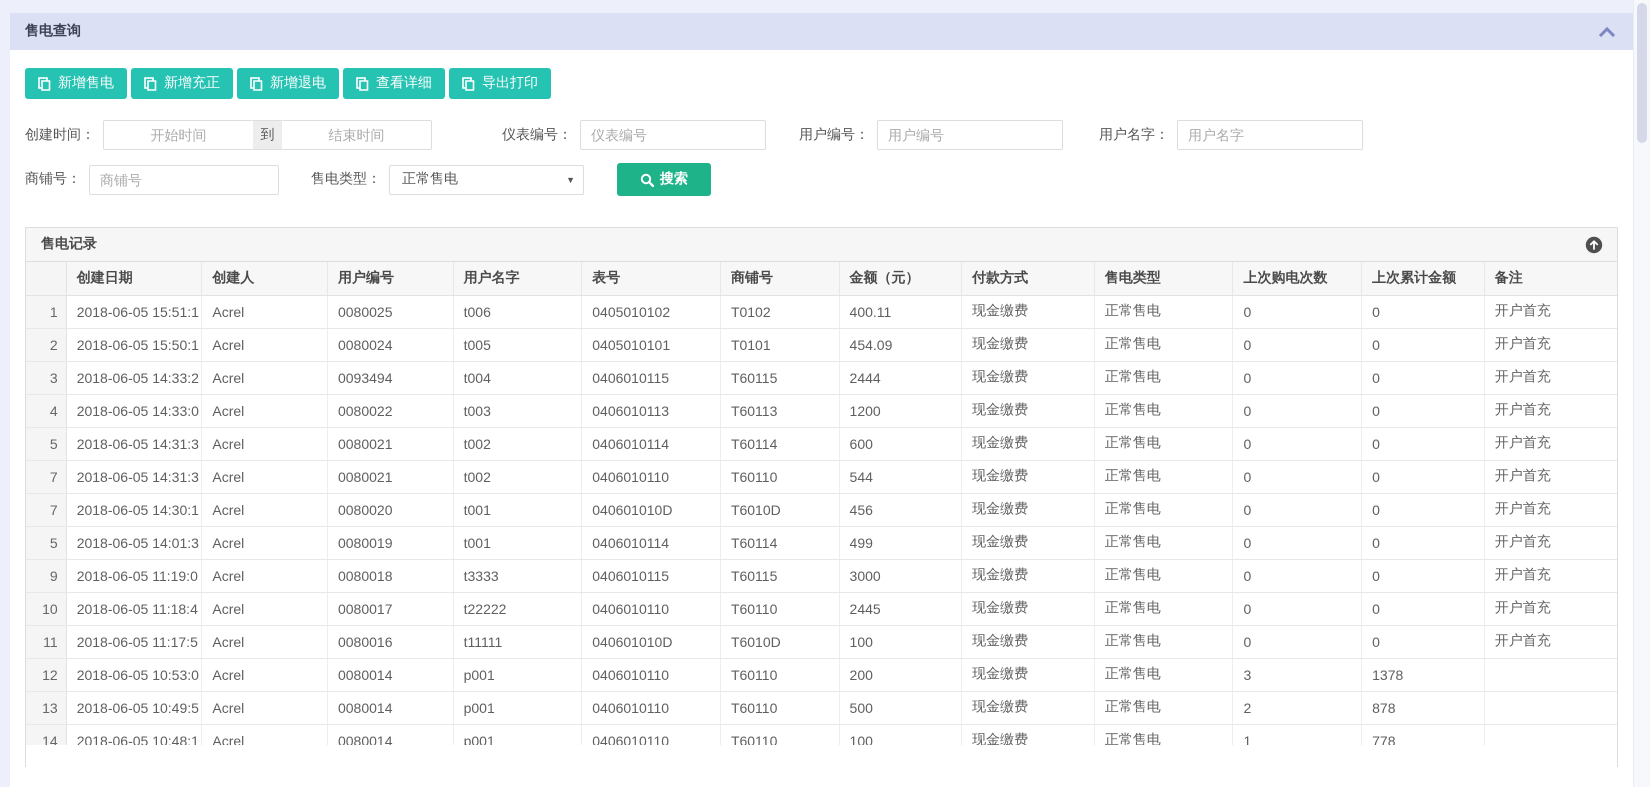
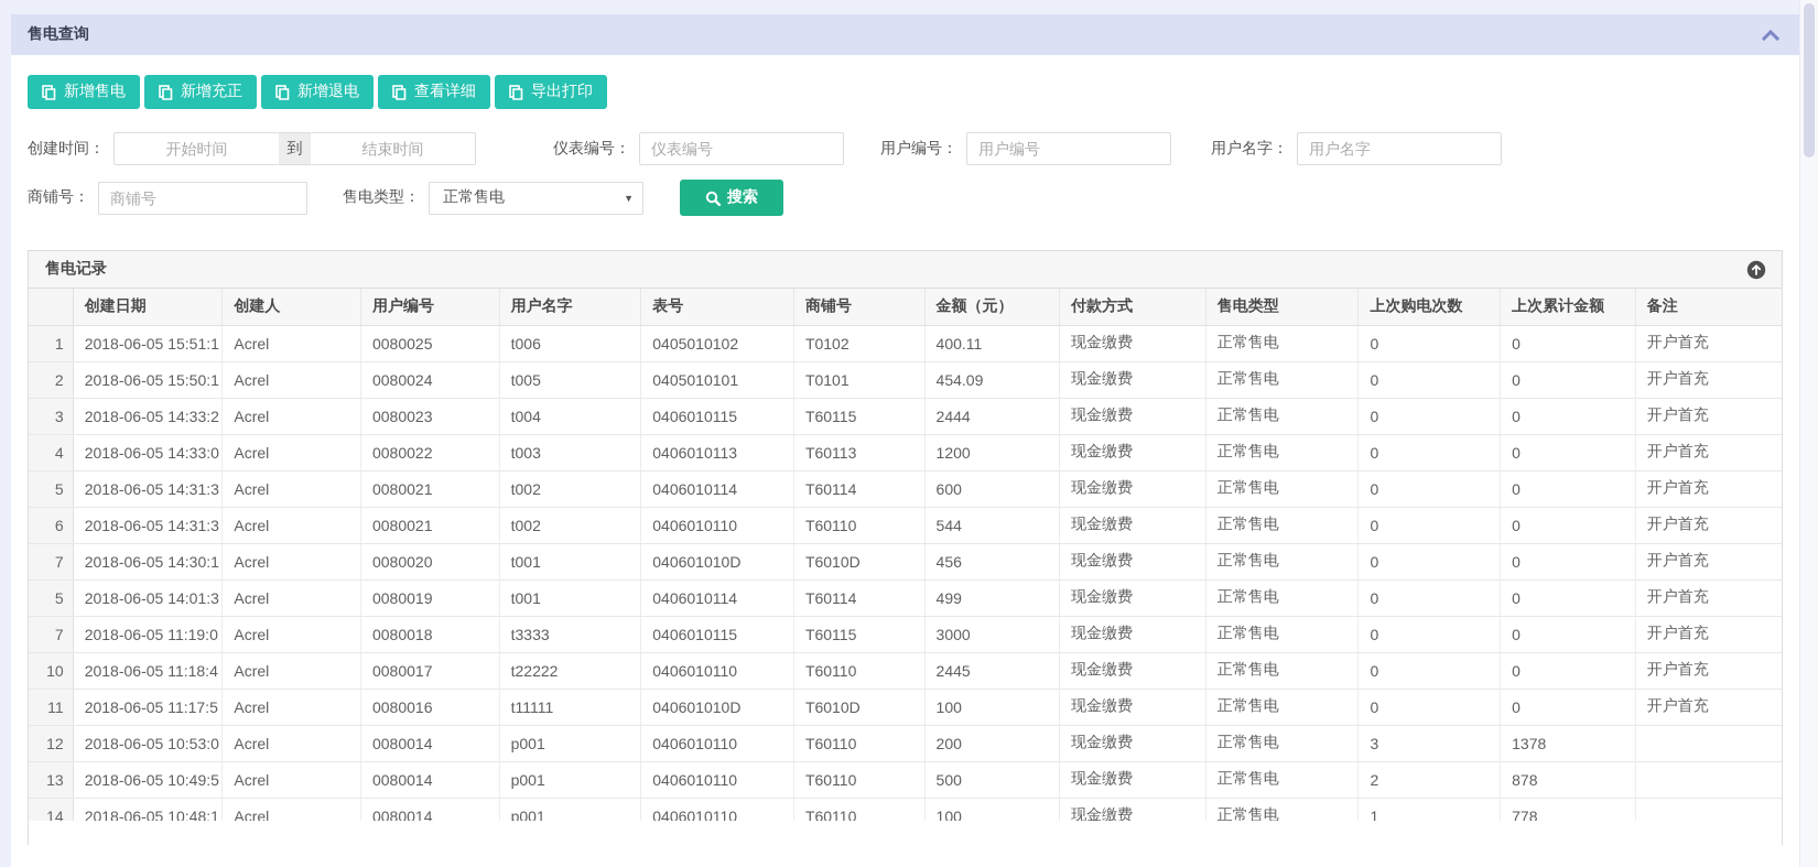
  售电查询
  新增售电
  新增充正
  新增退电
  查看详细
  导出打印
  创建时间：
  开始时间
  到
  结束时间
  仪表编号：
  仪表编号
  用户编号：
  用户编号
  用户名字：
  用户名字
  商铺号：
  商铺号
  售电类型：
  正常售电
  ▼
  搜索
  售电记录
  	创建日期	创建人	用户编号	用户名字	表号	商铺号	金额（元）	付款方式	售电类型	上次购电次数	上次累计金额	备注
  1	2018-06-05 15:51:1	Acrel	0080025	t006	0405010102	T0102	400.11	现金缴费	正常售电	0	0	开户首充
  2	2018-06-05 15:50:1	Acrel	0080024	t005	0405010101	T0101	454.09	现金缴费	正常售电	0	0	开户首充
- 3	2018-06-05 14:33:2	Acrel	0093494	t004	0406010115	T60115	2444	现金缴费	正常售电	0	0	开户首充
+ 3	2018-06-05 14:33:2	Acrel	0080023	t004	0406010115	T60115	2444	现金缴费	正常售电	0	0	开户首充
  4	2018-06-05 14:33:0	Acrel	0080022	t003	0406010113	T60113	1200	现金缴费	正常售电	0	0	开户首充
  5	2018-06-05 14:31:3	Acrel	0080021	t002	0406010114	T60114	600	现金缴费	正常售电	0	0	开户首充
- 7	2018-06-05 14:31:3	Acrel	0080021	t002	0406010110	T60110	544	现金缴费	正常售电	0	0	开户首充
+ 6	2018-06-05 14:31:3	Acrel	0080021	t002	0406010110	T60110	544	现金缴费	正常售电	0	0	开户首充
  7	2018-06-05 14:30:1	Acrel	0080020	t001	040601010D	T6010D	456	现金缴费	正常售电	0	0	开户首充
  5	2018-06-05 14:01:3	Acrel	0080019	t001	0406010114	T60114	499	现金缴费	正常售电	0	0	开户首充
- 9	2018-06-05 11:19:0	Acrel	0080018	t3333	0406010115	T60115	3000	现金缴费	正常售电	0	0	开户首充
+ 7	2018-06-05 11:19:0	Acrel	0080018	t3333	0406010115	T60115	3000	现金缴费	正常售电	0	0	开户首充
  10	2018-06-05 11:18:4	Acrel	0080017	t22222	0406010110	T60110	2445	现金缴费	正常售电	0	0	开户首充
  11	2018-06-05 11:17:5	Acrel	0080016	t11111	040601010D	T6010D	100	现金缴费	正常售电	0	0	开户首充
  12	2018-06-05 10:53:0	Acrel	0080014	p001	0406010110	T60110	200	现金缴费	正常售电	3	1378
  13	2018-06-05 10:49:5	Acrel	0080014	p001	0406010110	T60110	500	现金缴费	正常售电	2	878
  14	2018-06-05 10:48:1	Acrel	0080014	p001	0406010110	T60110	100	现金缴费	正常售电	1	778
